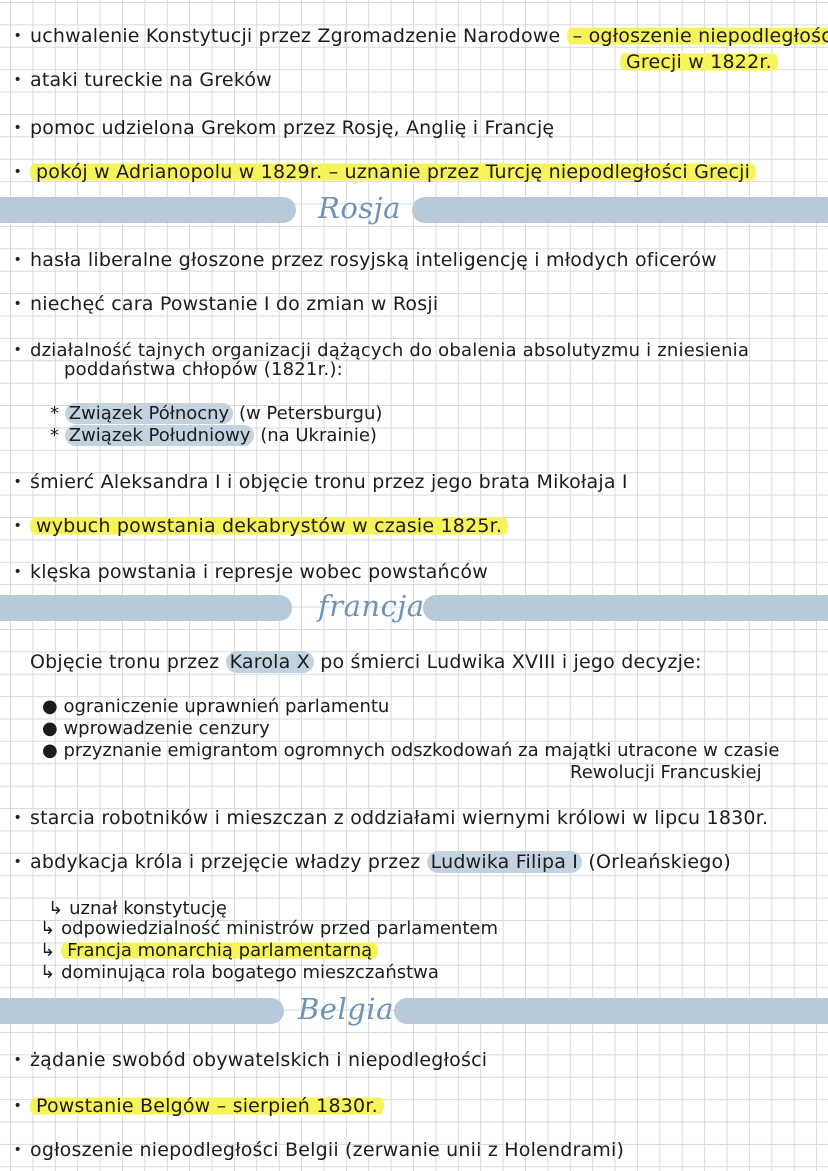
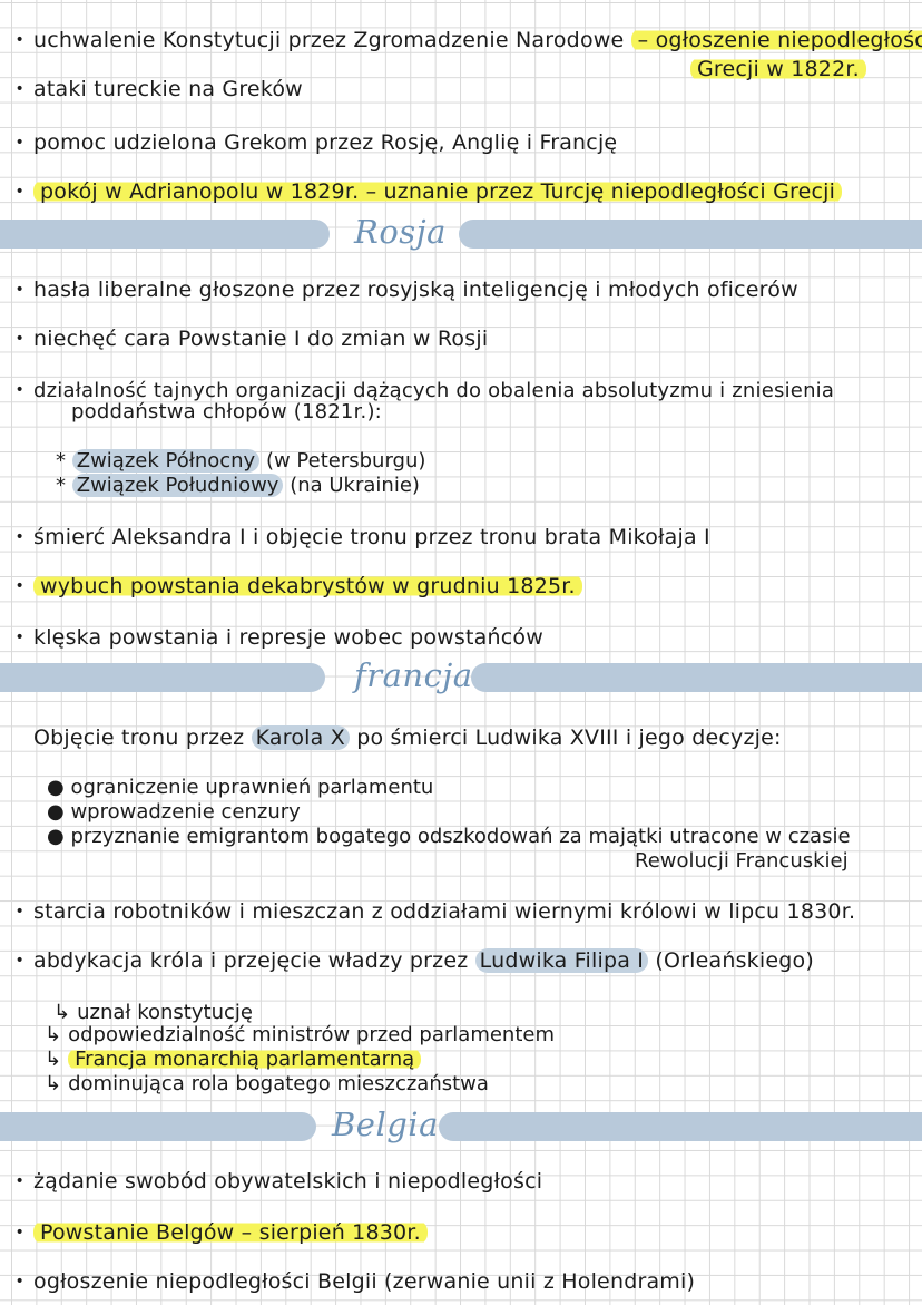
  • uchwalenie Konstytucji przez Zgromadzenie Narodowe – ogłoszenie niepodległośc
  Grecji w 1822r.
  • ataki tureckie na Greków
  • pomoc udzielona Grekom przez Rosję, Anglię i Francję
  • pokój w Adrianopolu w 1829r. – uznanie przez Turcję niepodległości Grecji
  Rosja
  • hasła liberalne głoszone przez rosyjską inteligencję i młodych oficerów
  • niechęć cara Powstanie I do zmian w Rosji
  • działalność tajnych organizacji dążących do obalenia absolutyzmu i zniesienia
  poddaństwa chłopów (1821r.):
  * Związek Północny (w Petersburgu)
  * Związek Południowy (na Ukrainie)
- • śmierć Aleksandra I i objęcie tronu przez jego brata Mikołaja I
+ • śmierć Aleksandra I i objęcie tronu przez tronu brata Mikołaja I
- • wybuch powstania dekabrystów w czasie 1825r.
+ • wybuch powstania dekabrystów w grudniu 1825r.
  • klęska powstania i represje wobec powstańców
  francja
  Objęcie tronu przez Karola X po śmierci Ludwika XVIII i jego decyzje:
  ● ograniczenie uprawnień parlamentu
  ● wprowadzenie cenzury
- ● przyznanie emigrantom ogromnych odszkodowań za majątki utracone w czasie
+ ● przyznanie emigrantom bogatego odszkodowań za majątki utracone w czasie
  Rewolucji Francuskiej
  • starcia robotników i mieszczan z oddziałami wiernymi królowi w lipcu 1830r.
  • abdykacja króla i przejęcie władzy przez Ludwika Filipa I (Orleańskiego)
  ↳ uznał konstytucję
  ↳ odpowiedzialność ministrów przed parlamentem
  ↳ Francja monarchią parlamentarną
  ↳ dominująca rola bogatego mieszczaństwa
  Belgia
  • żądanie swobód obywatelskich i niepodległości
  • Powstanie Belgów – sierpień 1830r.
  • ogłoszenie niepodległości Belgii (zerwanie unii z Holendrami)
